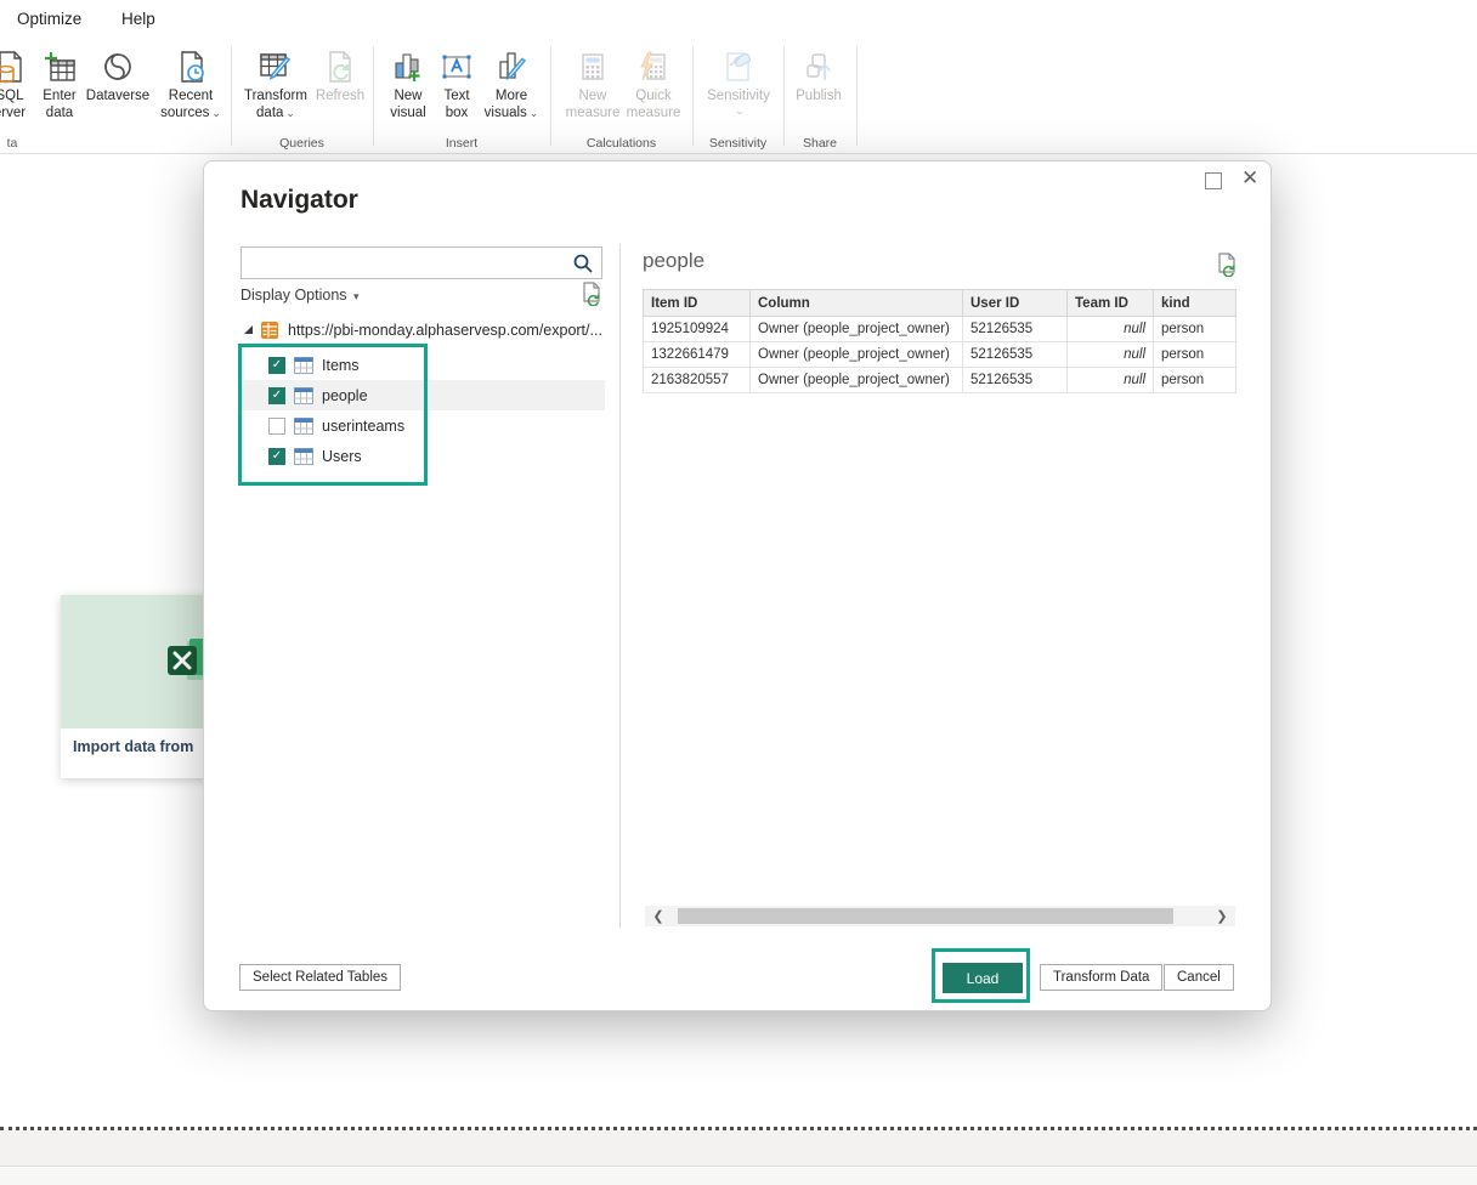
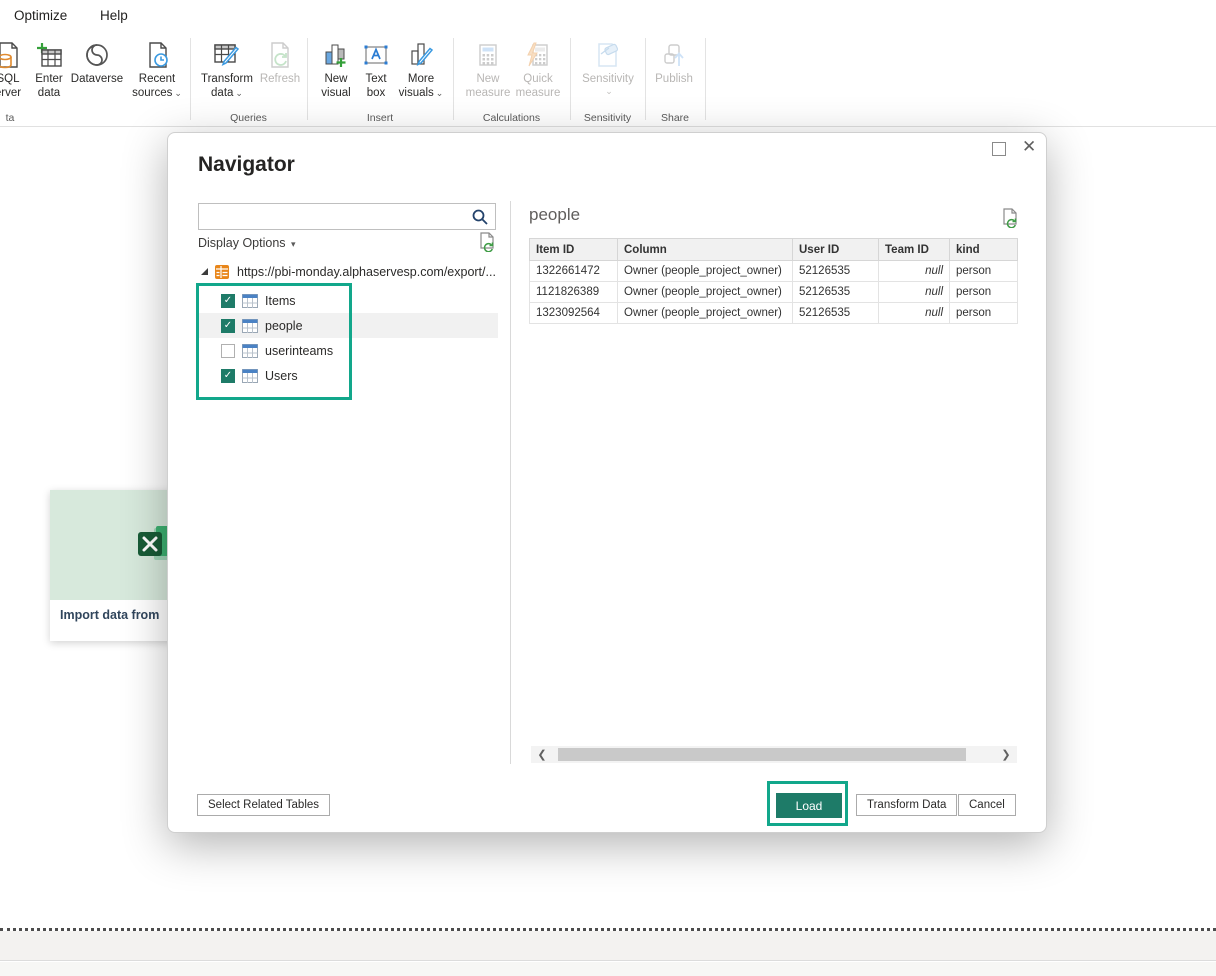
  Optimize
  Help
  SQL
  rver
  Enter data
  Dataverse
  Recent sources ⌄
  Transform data ⌄
  Refresh
  New visual
  Text box
  More visuals ⌄
  New measure
  Quick measure
  Sensitivity
  ⌄
  Publish
  ta
  Queries
  Insert
  Calculations
  Sensitivity
  Share
  Import data from
  ✕
  Navigator
  Display Options ▾
  https://pbi-monday.alphaservesp.com/export/...
  ✓
  Items
  ✓
  people
  userinteams
  ✓
  Users
  people
  Item ID	Column	User ID	Team ID	kind
- 1925109924	Owner (people_project_owner)	52126535	null	person
+ 1322661472	Owner (people_project_owner)	52126535	null	person
- 1322661479	Owner (people_project_owner)	52126535	null	person
+ 1121826389	Owner (people_project_owner)	52126535	null	person
- 2163820557	Owner (people_project_owner)	52126535	null	person
+ 1323092564	Owner (people_project_owner)	52126535	null	person
  ❮
  ❯
  Select Related Tables
  Load
  Transform Data
  Cancel
